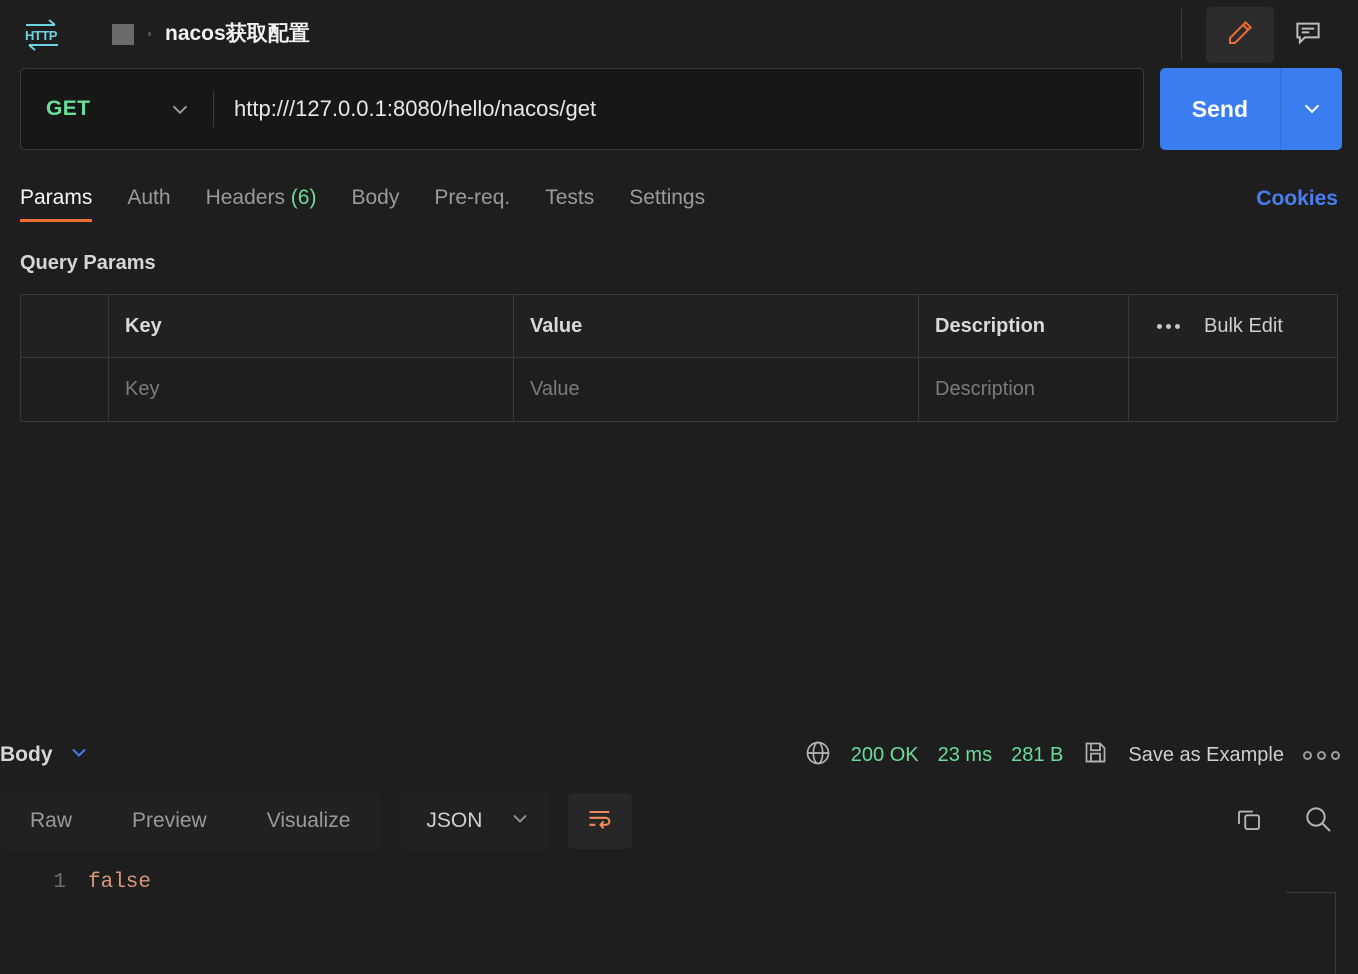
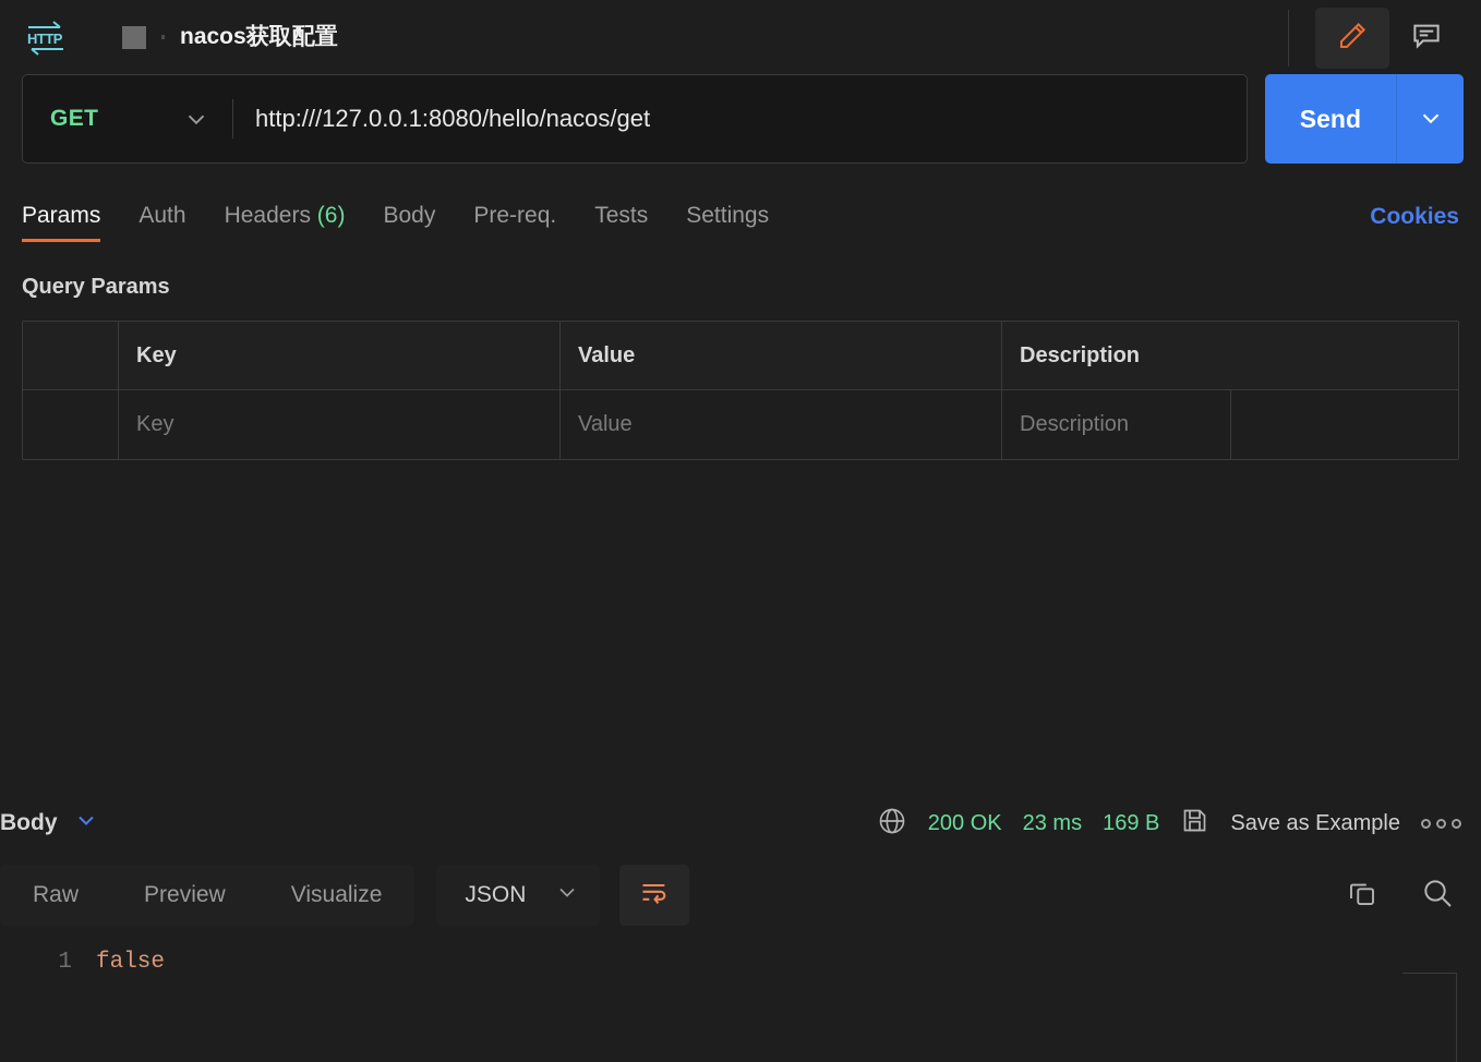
  HTTP
  nacos获取配置
  GET
  http:///127.0.0.1:8080/hello/nacos/get
  Send
  Params
  Auth
  Headers (6)
  Body
  Pre-req.
  Tests
  Settings
  Cookies
  Query Params
  Key
  Value
  Description
- Bulk Edit
  Key
  Value
  Description
  Body
  200 OK
  23 ms
- 281 B
+ 169 B
  Save as Example
  Raw
  Preview
  Visualize
  JSON
  1
  false
